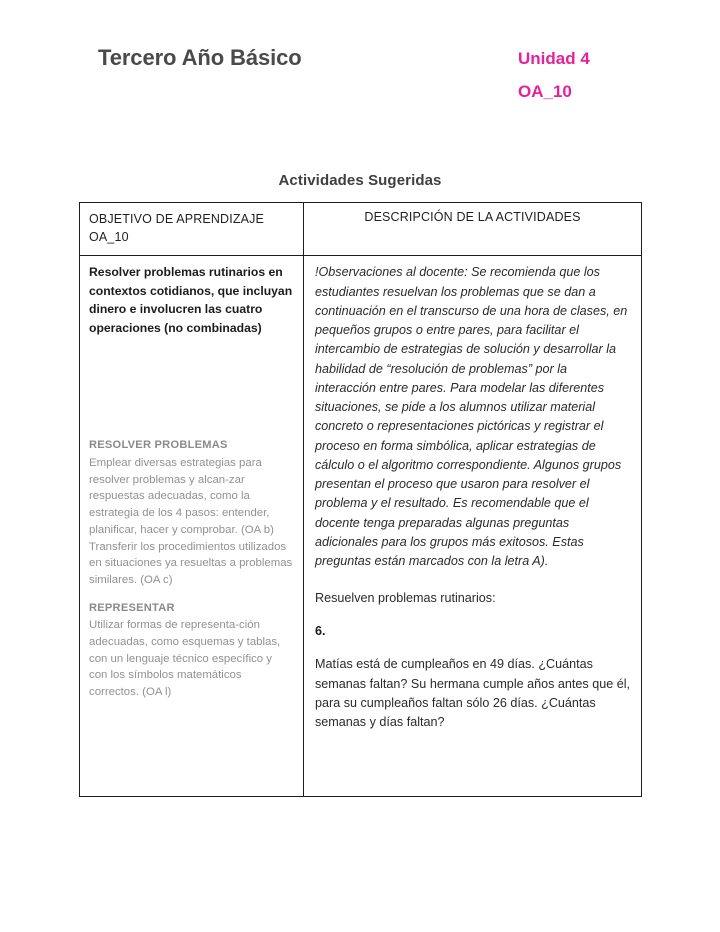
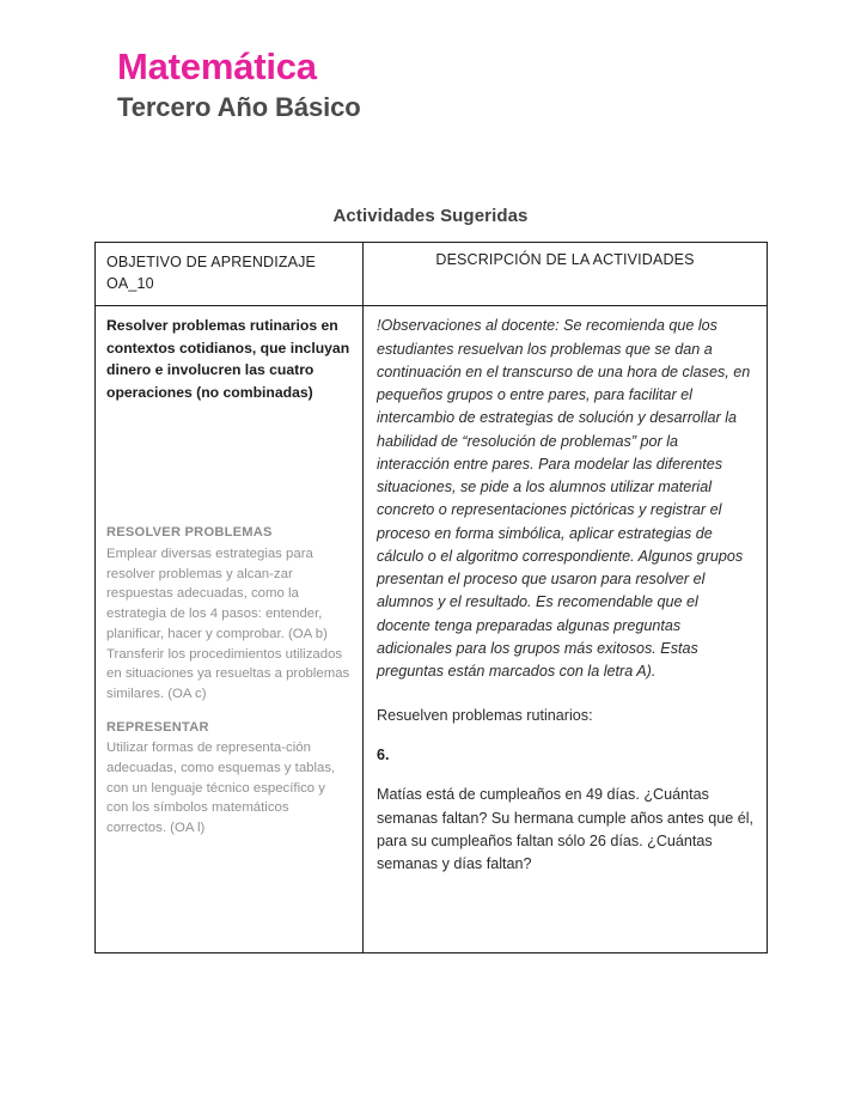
+ Matemática
  Tercero Año Básico
- Unidad 4
- OA_10
  Actividades Sugeridas
  OBJETIVO DE APRENDIZAJE OA_10	DESCRIPCIÓN DE LA ACTIVIDADES
- Resolver problemas rutinarios en contextos cotidianos, que incluyan dinero e involucren las cuatro operaciones (no combinadas) RESOLVER PROBLEMAS Emplear diversas estrategias para resolver problemas y alcan-zar respuestas adecuadas, como la estrategia de los 4 pasos: entender, planificar, hacer y comprobar. (OA b) Transferir los procedimientos utilizados en situaciones ya resueltas a problemas similares. (OA c) REPRESENTAR Utilizar formas de representa-ción adecuadas, como esquemas y tablas, con un lenguaje técnico específico y con los símbolos matemáticos correctos. (OA l)	!Observaciones al docente: Se recomienda que los estudiantes resuelvan los problemas que se dan a continuación en el transcurso de una hora de clases, en pequeños grupos o entre pares, para facilitar el intercambio de estrategias de solución y desarrollar la habilidad de “resolución de problemas” por la interacción entre pares. Para modelar las diferentes situaciones, se pide a los alumnos utilizar material concreto o representaciones pictóricas y registrar el proceso en forma simbólica, aplicar estrategias de cálculo o el algoritmo correspondiente. Algunos grupos presentan el proceso que usaron para resolver el problema y el resultado. Es recomendable que el docente tenga preparadas algunas preguntas adicionales para los grupos más exitosos. Estas preguntas están marcados con la letra A). Resuelven problemas rutinarios: 6. Matías está de cumpleaños en 49 días. ¿Cuántas semanas faltan? Su hermana cumple años antes que él, para su cumpleaños faltan sólo 26 días. ¿Cuántas semanas y días faltan?
+ Resolver problemas rutinarios en contextos cotidianos, que incluyan dinero e involucren las cuatro operaciones (no combinadas) RESOLVER PROBLEMAS Emplear diversas estrategias para resolver problemas y alcan-zar respuestas adecuadas, como la estrategia de los 4 pasos: entender, planificar, hacer y comprobar. (OA b) Transferir los procedimientos utilizados en situaciones ya resueltas a problemas similares. (OA c) REPRESENTAR Utilizar formas de representa-ción adecuadas, como esquemas y tablas, con un lenguaje técnico específico y con los símbolos matemáticos correctos. (OA l)	!Observaciones al docente: Se recomienda que los estudiantes resuelvan los problemas que se dan a continuación en el transcurso de una hora de clases, en pequeños grupos o entre pares, para facilitar el intercambio de estrategias de solución y desarrollar la habilidad de “resolución de problemas” por la interacción entre pares. Para modelar las diferentes situaciones, se pide a los alumnos utilizar material concreto o representaciones pictóricas y registrar el proceso en forma simbólica, aplicar estrategias de cálculo o el algoritmo correspondiente. Algunos grupos presentan el proceso que usaron para resolver el alumnos y el resultado. Es recomendable que el docente tenga preparadas algunas preguntas adicionales para los grupos más exitosos. Estas preguntas están marcados con la letra A). Resuelven problemas rutinarios: 6. Matías está de cumpleaños en 49 días. ¿Cuántas semanas faltan? Su hermana cumple años antes que él, para su cumpleaños faltan sólo 26 días. ¿Cuántas semanas y días faltan?
